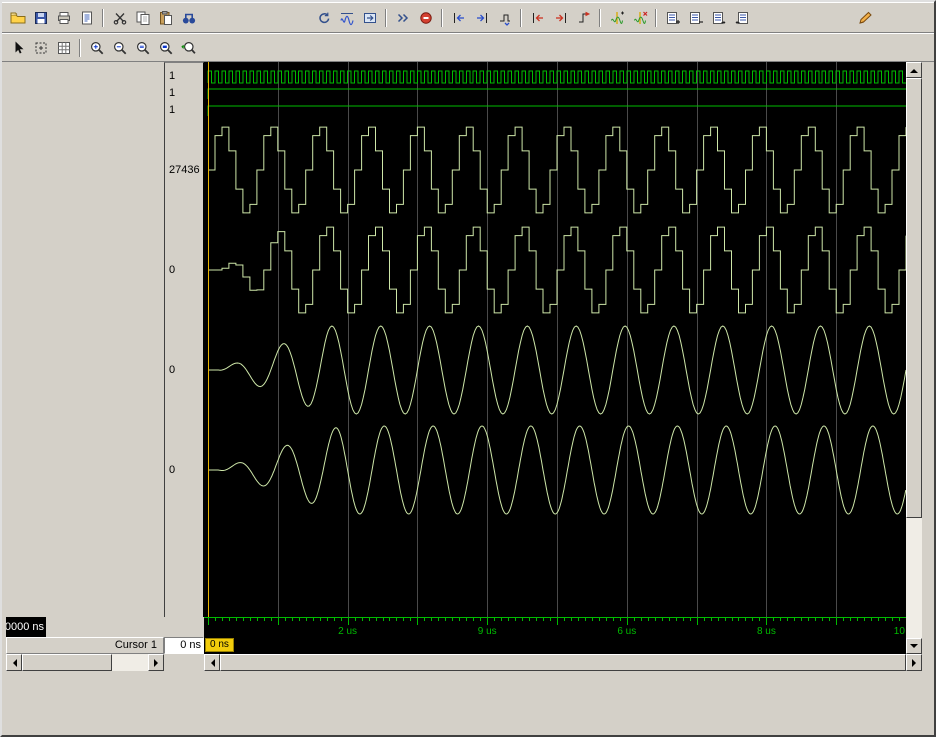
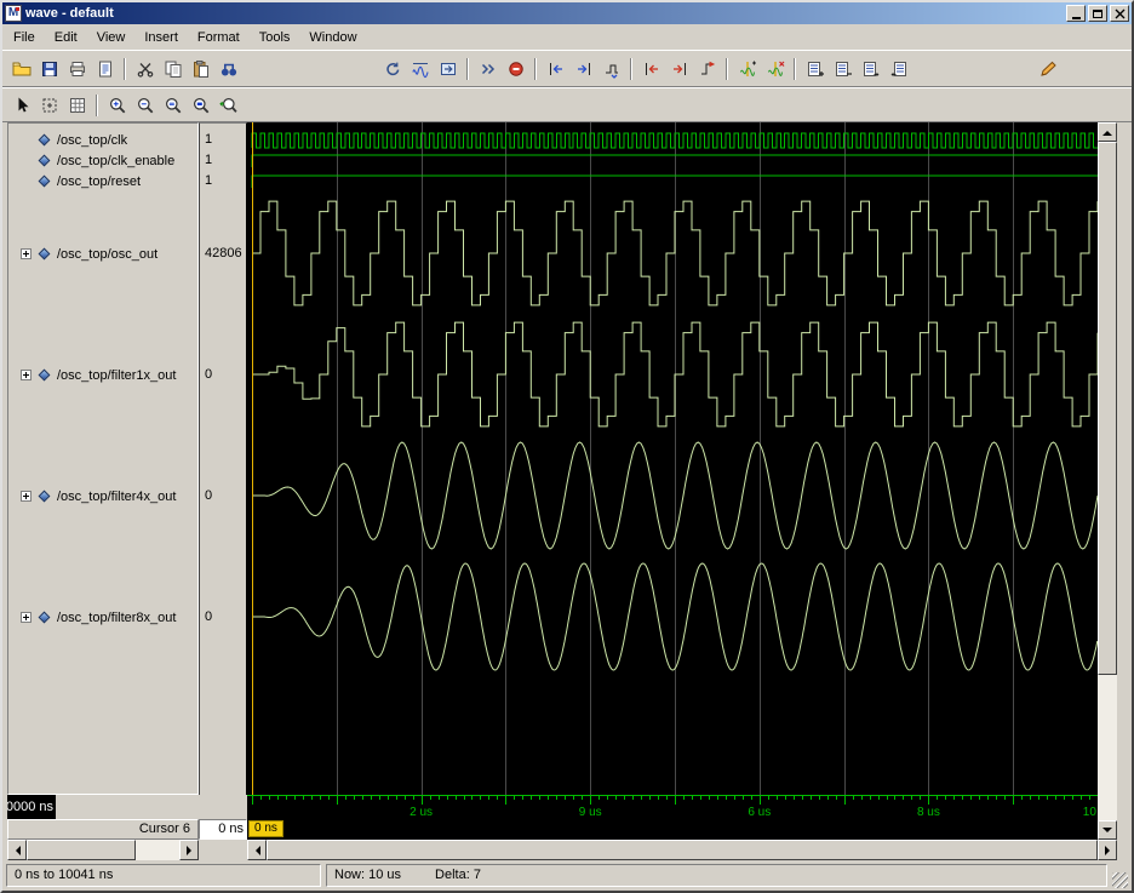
+ wave - default
+ File
+ Edit
+ View
+ Insert
+ Format
+ Tools
+ Window
+ /osc_top/clk
+ /osc_top/clk_enable
+ /osc_top/reset
+ /osc_top/osc_out
+ /osc_top/filter1x_out
+ /osc_top/filter4x_out
+ /osc_top/filter8x_out
  1
  1
  1
- 27436
+ 42806
  0
  0
  0
  2 us
  9 us
  6 us
  8 us
  0 ns
  0000 ns
- Cursor 1
+ Cursor 6
  0 ns
+ 0 ns to 10041 ns
+ Now: 10 us
+ Delta: 7
